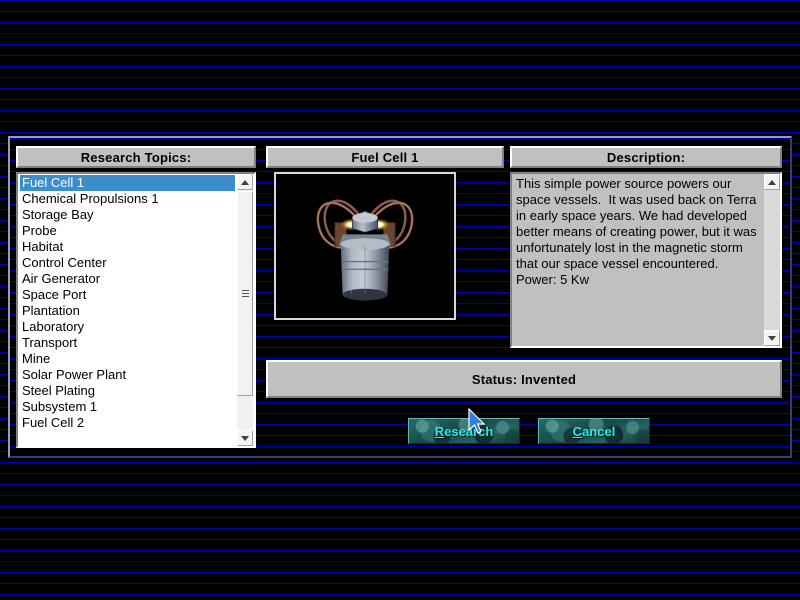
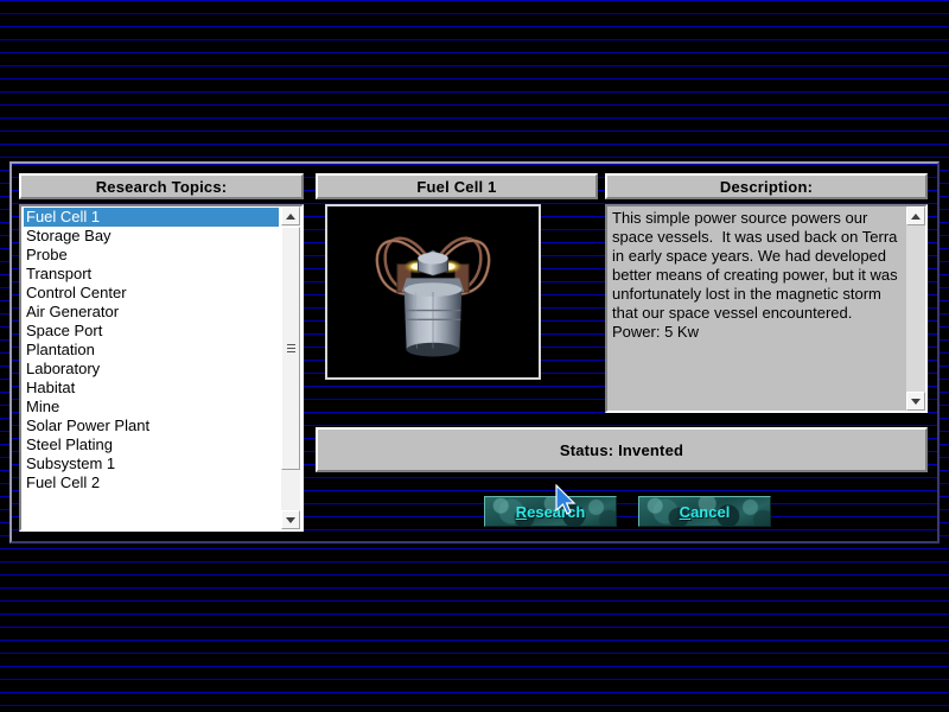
  Research Topics:
  Fuel Cell 1
  Description:
  Fuel Cell 1
- Chemical Propulsions 1
  Storage Bay
  Probe
- Habitat
+ Transport
  Control Center
  Air Generator
  Space Port
  Plantation
  Laboratory
- Transport
+ Habitat
  Mine
  Solar Power Plant
  Steel Plating
  Subsystem 1
  Fuel Cell 2
  This simple power source powers our space vessels. It was used back on Terra in early space years. We had developed better means of creating power, but it was unfortunately lost in the magnetic storm that our space vessel encountered. Power: 5 Kw
  Status: Invented
  Research
  Cancel
